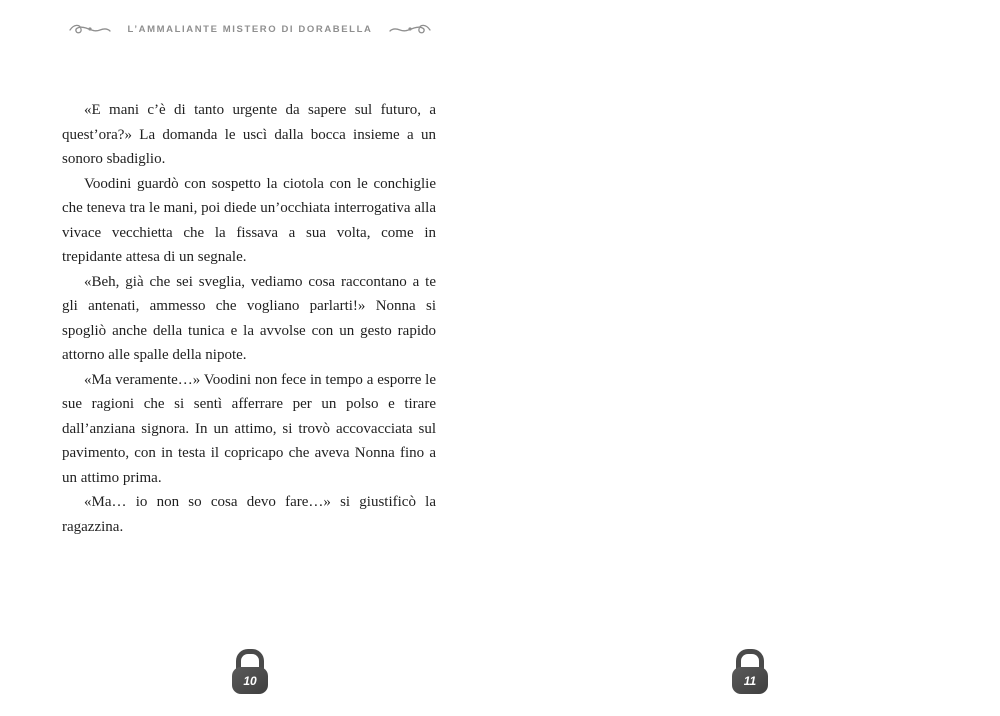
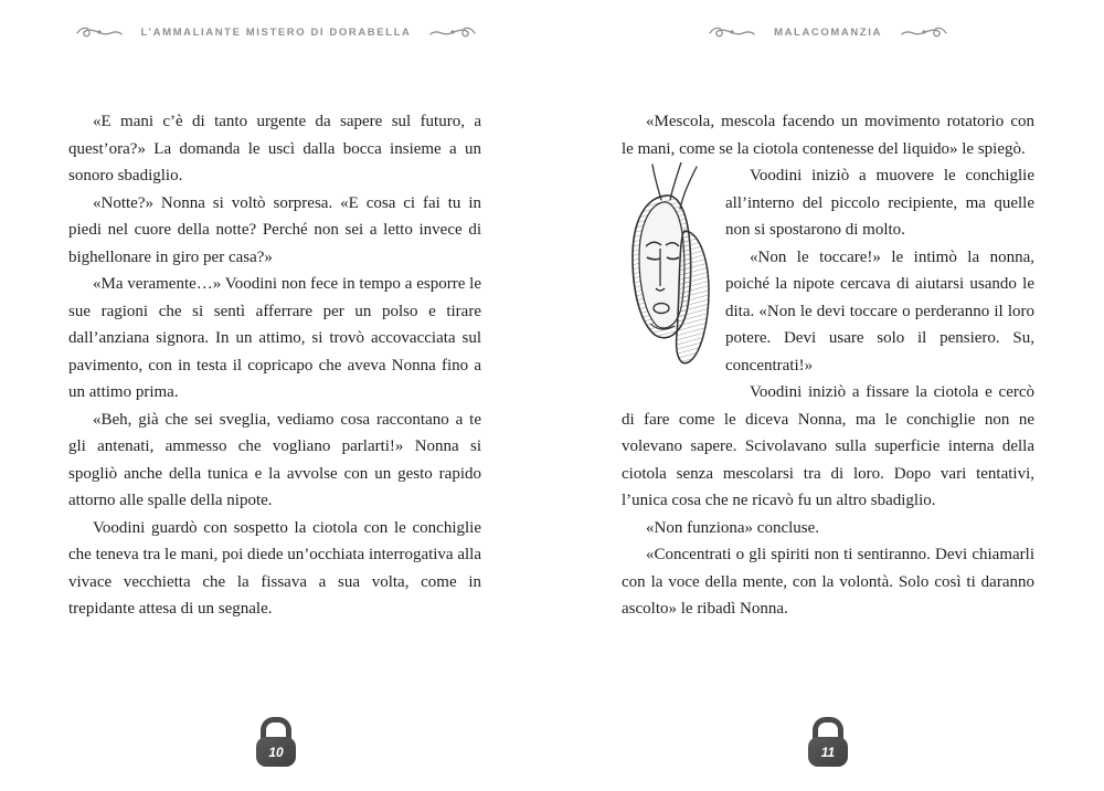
  L’AMMALIANTE MISTERO DI DORABELLA
  «E mani c’è di tanto urgente da sapere sul futuro, a quest’ora?» La domanda le uscì dalla bocca insieme a un sonoro sbadiglio.
+ «Notte?» Nonna si voltò sorpresa. «E cosa ci fai tu in piedi nel cuore della notte? Perché non sei a letto invece di bighellonare in giro per casa?»
- Voodini guardò con sospetto la ciotola con le conchiglie che teneva tra le mani, poi diede un’occhiata interrogativa alla vivace vecchietta che la fissava a sua volta, come in trepidante attesa di un segnale.
+ «Ma veramente…» Voodini non fece in tempo a esporre le sue ragioni che si sentì afferrare per un polso e tirare dall’anziana signora. In un attimo, si trovò accovacciata sul pavimento, con in testa il copricapo che aveva Nonna fino a un attimo prima.
  «Beh, già che sei sveglia, vediamo cosa raccontano a te gli antenati, ammesso che vogliano parlarti!» Nonna si spogliò anche della tunica e la avvolse con un gesto rapido attorno alle spalle della nipote.
- «Ma veramente…» Voodini non fece in tempo a esporre le sue ragioni che si sentì afferrare per un polso e tirare dall’anziana signora. In un attimo, si trovò accovacciata sul pavimento, con in testa il copricapo che aveva Nonna fino a un attimo prima.
+ Voodini guardò con sospetto la ciotola con le conchiglie che teneva tra le mani, poi diede un’occhiata interrogativa alla vivace vecchietta che la fissava a sua volta, come in trepidante attesa di un segnale.
- «Ma… io non so cosa devo fare…» si giustificò la ragazzina.
  10
+ MALACOMANZIA
+ «Mescola, mescola facendo un movimento rotatorio con le mani, come se la ciotola contenesse del liquido» le spiegò.
+ Voodini iniziò a muovere le conchiglie all’interno del piccolo recipiente, ma quelle non si spostarono di molto.
+ «Non le toccare!» le intimò la nonna, poiché la nipote cercava di aiutarsi usando le dita. «Non le devi toccare o perderanno il loro potere. Devi usare solo il pensiero. Su, concentrati!»
+ Voodini iniziò a fissare la ciotola e cercò di fare come le diceva Nonna, ma le conchiglie non ne volevano sapere. Scivolavano sulla superficie interna della ciotola senza mescolarsi tra di loro. Dopo vari tentativi, l’unica cosa che ne ricavò fu un altro sbadiglio.
+ «Non funziona» concluse.
+ «Concentrati o gli spiriti non ti sentiranno. Devi chiamarli con la voce della mente, con la volontà. Solo così ti daranno ascolto» le ribadì Nonna.
  11
